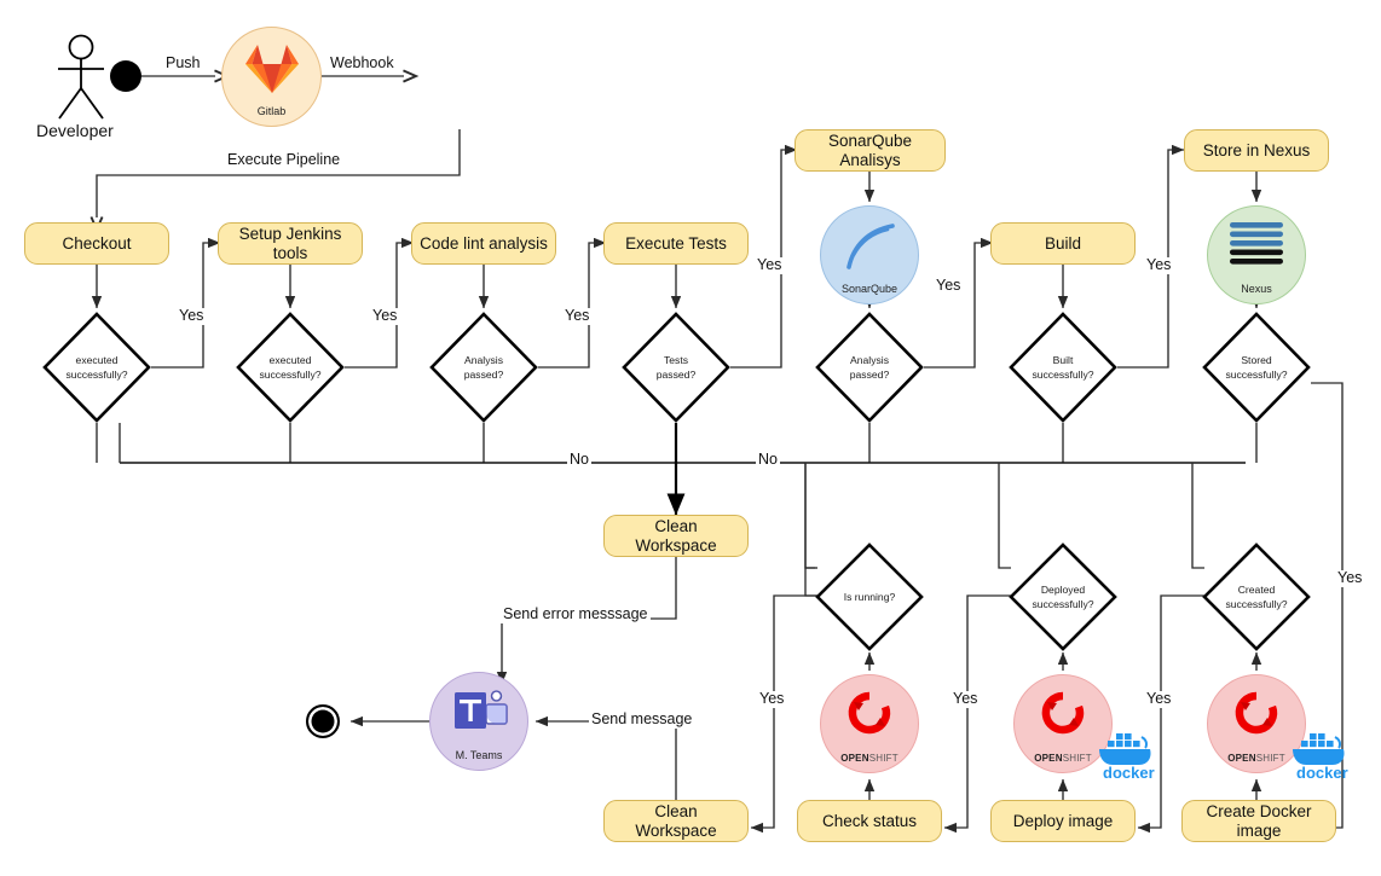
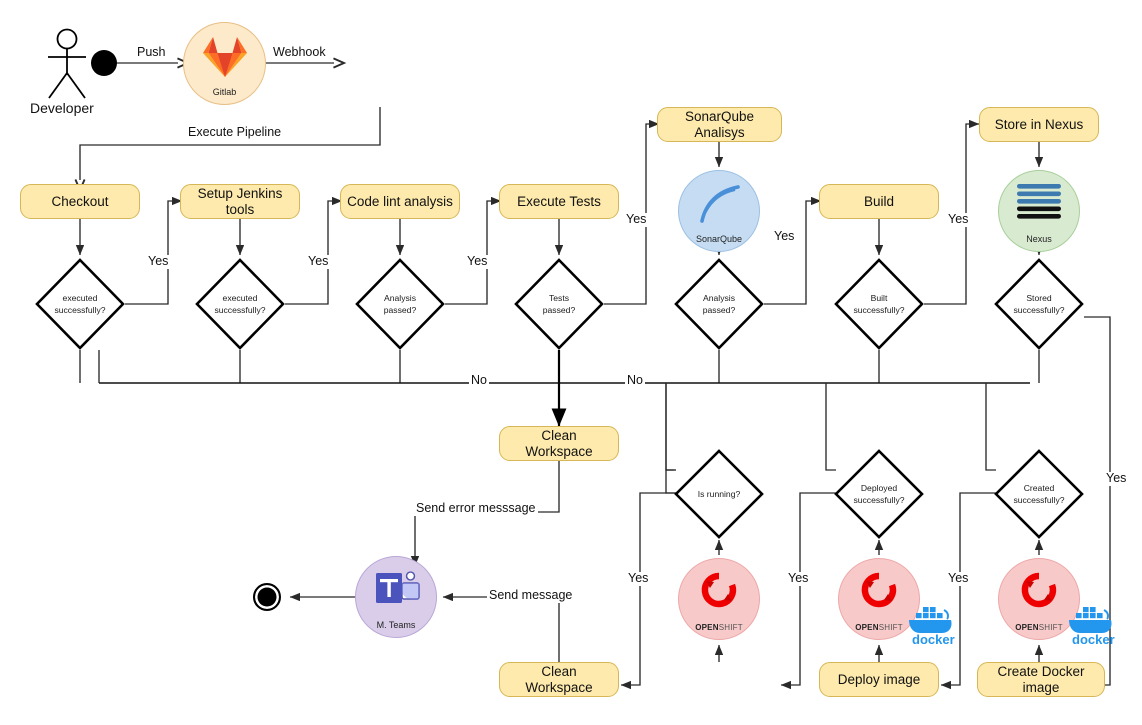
  Developer
  Gitlab
  Checkout
  Setup Jenkins tools
  Code lint analysis
  Execute Tests
  SonarQube Analisys
  Build
  Store in Nexus
  SonarQube
  Nexus
  executed
  successfully?
  executed
  successfully?
  Analysis
  passed?
  Tests
  passed?
  Analysis
  passed?
  Built
  successfully?
  Stored
  successfully?
  Is running?
  Deployed
  successfully?
  Created
  successfully?
  Clean Workspace
  M. Teams
  Clean Workspace
- Check status
  Deploy image
  Create Docker image
  OPENSHIFT
  OPENSHIFT
  OPENSHIFT
  docker
  docker
  Push
  Webhook
  Execute Pipeline
  Yes
  Yes
  Yes
  Yes
  Yes
  Yes
  No
  No
  Send error messsage
  Send message
  Yes
  Yes
  Yes
  Yes
